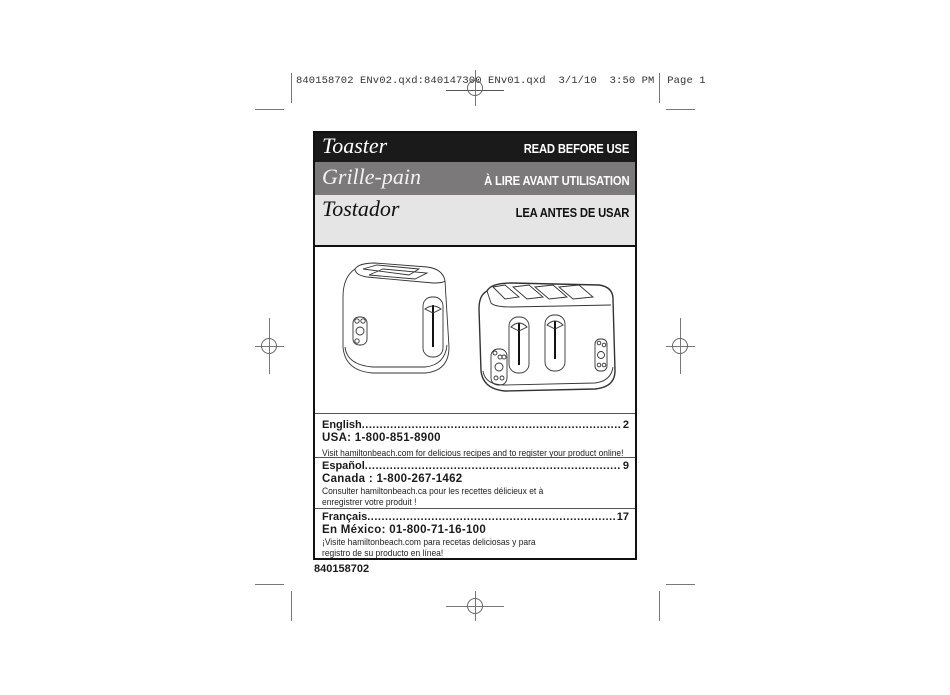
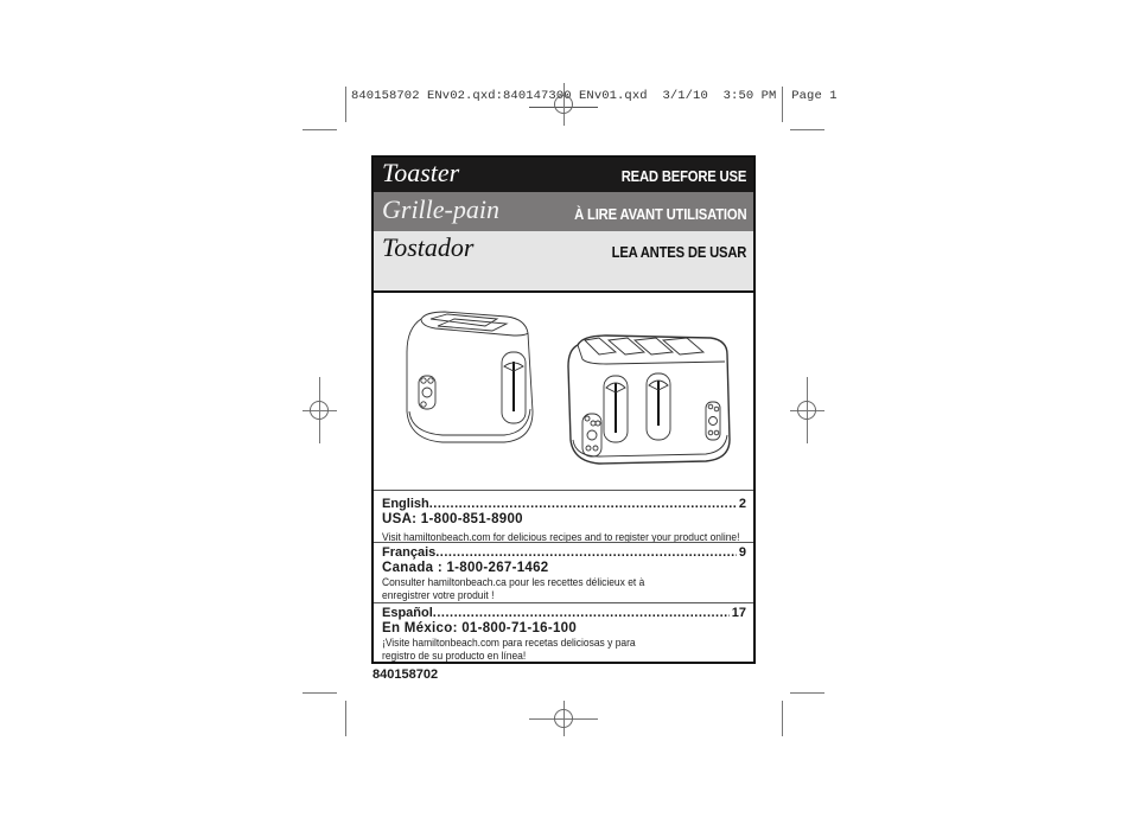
  840158702 ENv02.qxd:840147300 ENv01.qxd 3/1/10 3:50 PM Page 1
  Toaster
  READ BEFORE USE
  Grille-pain
  À LIRE AVANT UTILISATION
  Tostador
  LEA ANTES DE USAR
  English
  2
  USA: 1-800-851-8900
  Visit hamiltonbeach.com for delicious recipes and to register your product online!
- Español
+ Français
  9
  Canada : 1-800-267-1462
  Consulter hamiltonbeach.ca pour les recettes délicieux et à
  enregistrer votre produit !
- Français
+ Español
  17
  En México: 01-800-71-16-100
  ¡Visite hamiltonbeach.com para recetas deliciosas y para
  registro de su producto en línea!
  840158702
